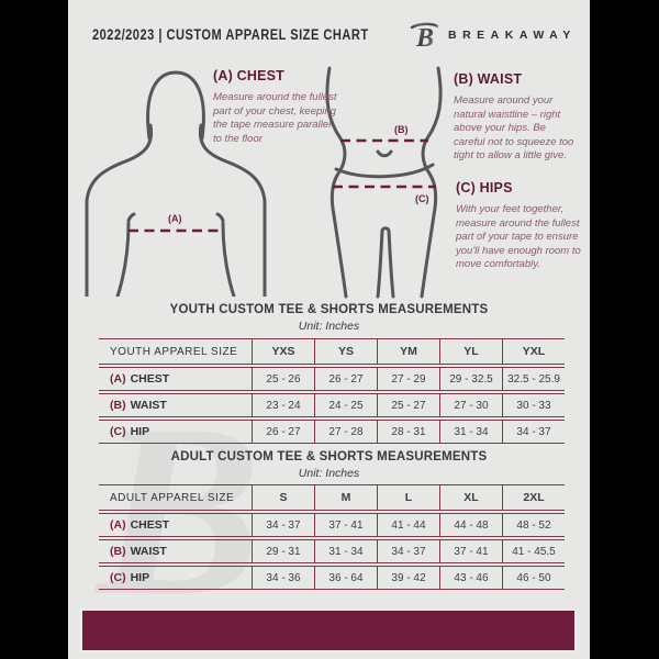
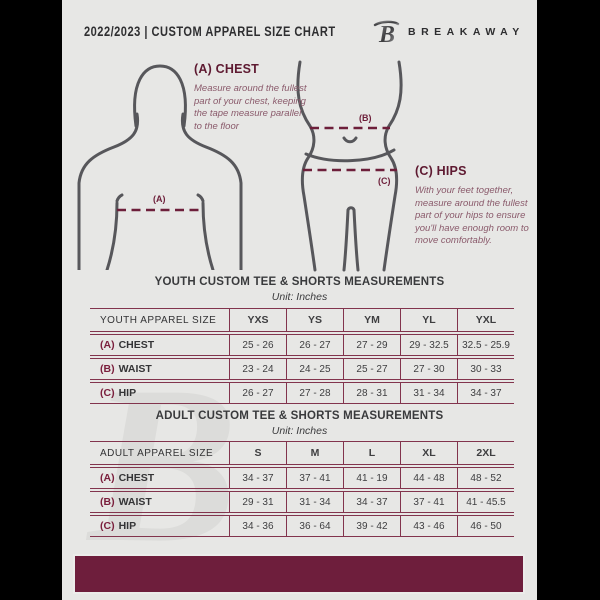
  2022/2023 | CUSTOM APPAREL SIZE CHART
  B
  BREAKAWAY
  (A)
  (B)
  (C)
  (A) CHEST
  Measure around the fullest part of your chest, keeping the tape measure parallel to the floor
- (B) WAIST
- Measure around your natural waistline – right above your hips. Be careful not to squeeze too tight to allow a little give.
  (C) HIPS
- With your feet together, measure around the fullest part of your tape to ensure you'll have enough room to move comfortably.
+ With your feet together, measure around the fullest part of your hips to ensure you'll have enough room to move comfortably.
  B
  YOUTH CUSTOM TEE & SHORTS MEASUREMENTS
  Unit: Inches
  YOUTH APPAREL SIZE	YXS	YS	YM	YL	YXL
  (A) CHEST	25 - 26	26 - 27	27 - 29	29 - 32.5	32.5 - 25.9
  (B) WAIST	23 - 24	24 - 25	25 - 27	27 - 30	30 - 33
  (C) HIP	26 - 27	27 - 28	28 - 31	31 - 34	34 - 37
  ADULT CUSTOM TEE & SHORTS MEASUREMENTS
  Unit: Inches
  ADULT APPAREL SIZE	S	M	L	XL	2XL
- (A) CHEST	34 - 37	37 - 41	41 - 44	44 - 48	48 - 52
+ (A) CHEST	34 - 37	37 - 41	41 - 19	44 - 48	48 - 52
  (B) WAIST	29 - 31	31 - 34	34 - 37	37 - 41	41 - 45.5
  (C) HIP	34 - 36	36 - 64	39 - 42	43 - 46	46 - 50
